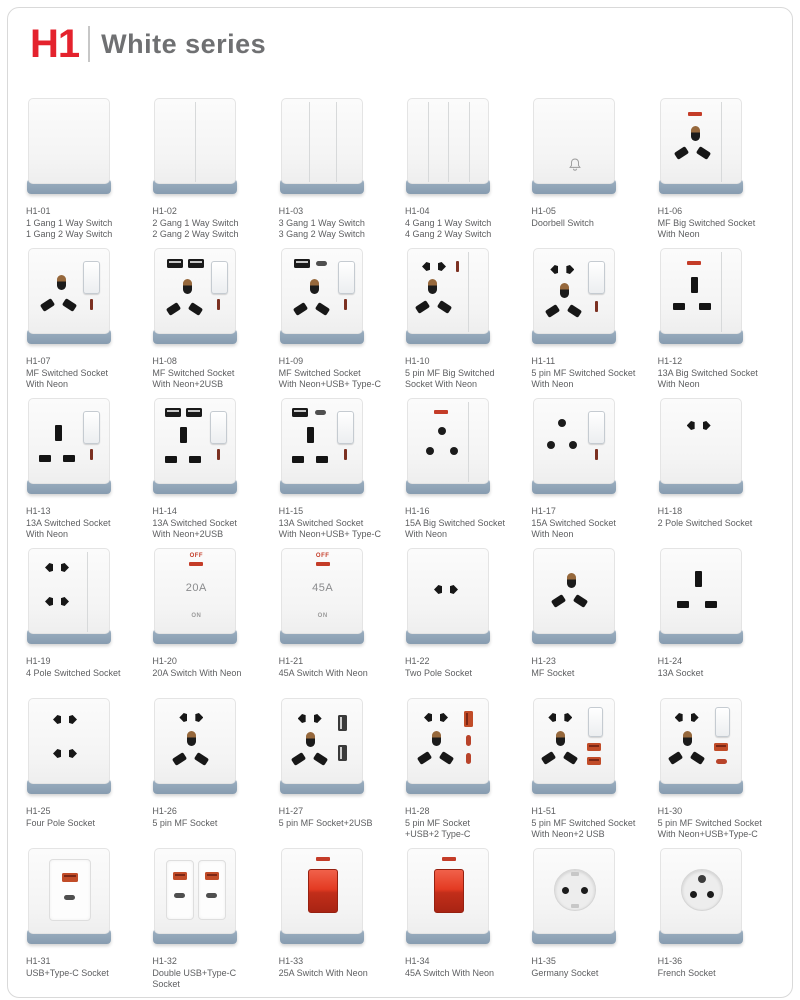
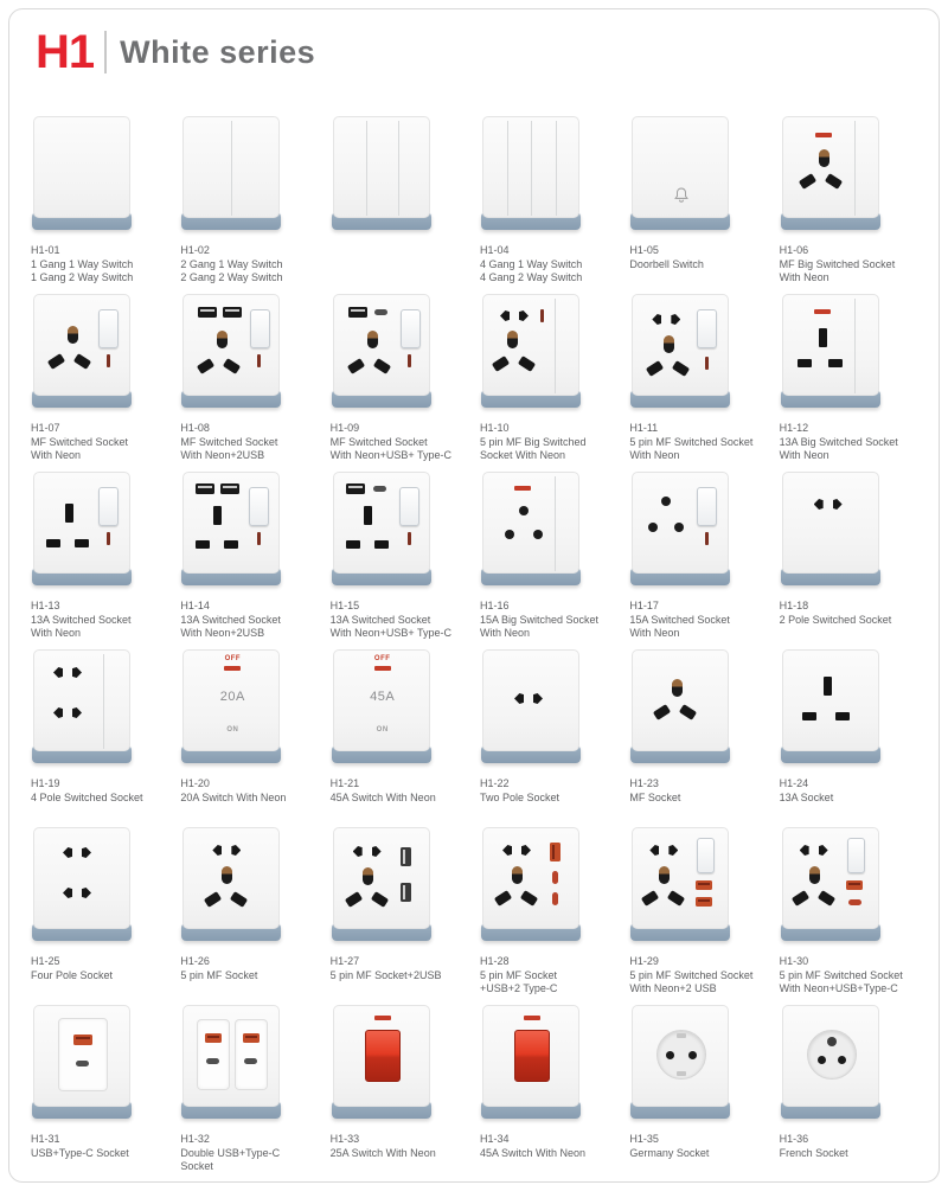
  H1
  White series
  H1-01
  1 Gang 1 Way Switch
  1 Gang 2 Way Switch
  H1-02
  2 Gang 1 Way Switch
  2 Gang 2 Way Switch
- H1-03
- 3 Gang 1 Way Switch
- 3 Gang 2 Way Switch
  H1-04
  4 Gang 1 Way Switch
  4 Gang 2 Way Switch
  H1-05
  Doorbell Switch
  H1-06
  MF Big Switched Socket
  With Neon
  H1-07
  MF Switched Socket
  With Neon
  H1-08
  MF Switched Socket
  With Neon+2USB
  H1-09
  MF Switched Socket
  With Neon+USB+ Type-C
  H1-10
  5 pin MF Big Switched
  Socket With Neon
  H1-11
  5 pin MF Switched Socket
  With Neon
  H1-12
  13A Big Switched Socket
  With Neon
  H1-13
  13A Switched Socket
  With Neon
  H1-14
  13A Switched Socket
  With Neon+2USB
  H1-15
  13A Switched Socket
  With Neon+USB+ Type-C
  H1-16
  15A Big Switched Socket
  With Neon
  H1-17
  15A Switched Socket
  With Neon
  H1-18
  2 Pole Switched Socket
  H1-19
  4 Pole Switched Socket
  20A
  H1-20
  20A Switch With Neon
  45A
  H1-21
  45A Switch With Neon
  H1-22
  Two Pole Socket
  H1-23
  MF Socket
  H1-24
  13A Socket
  H1-25
  Four Pole Socket
  H1-26
  5 pin MF Socket
  H1-27
  5 pin MF Socket+2USB
  H1-28
  5 pin MF Socket
  +USB+2 Type-C
- H1-51
+ H1-29
  5 pin MF Switched Socket
  With Neon+2 USB
  H1-30
  5 pin MF Switched Socket
  With Neon+USB+Type-C
  H1-31
  USB+Type-C Socket
  H1-32
  Double USB+Type-C
  Socket
  H1-33
  25A Switch With Neon
  H1-34
  45A Switch With Neon
  H1-35
  Germany Socket
  H1-36
  French Socket
